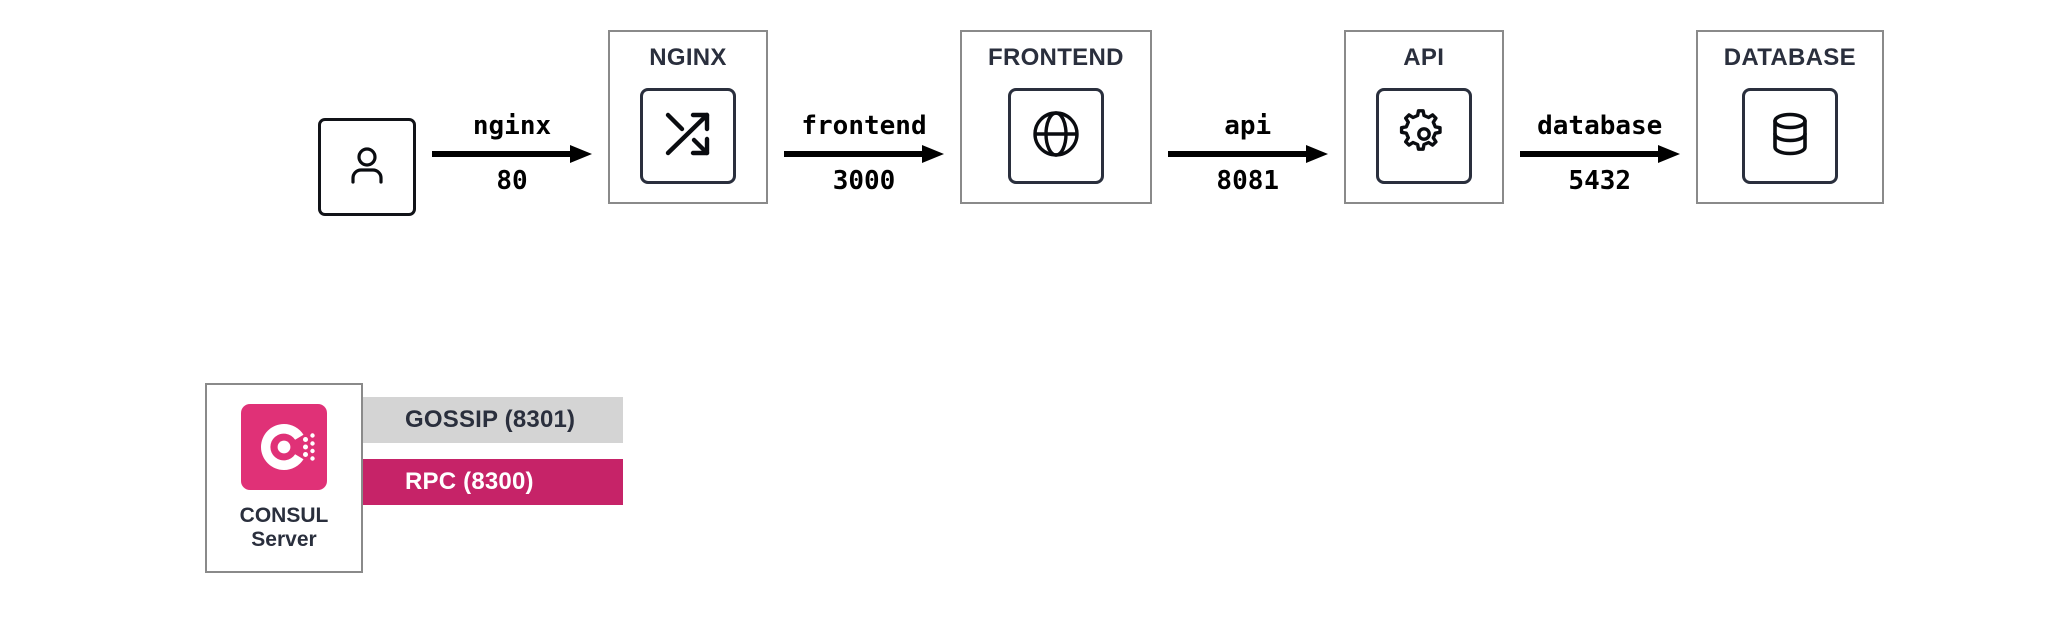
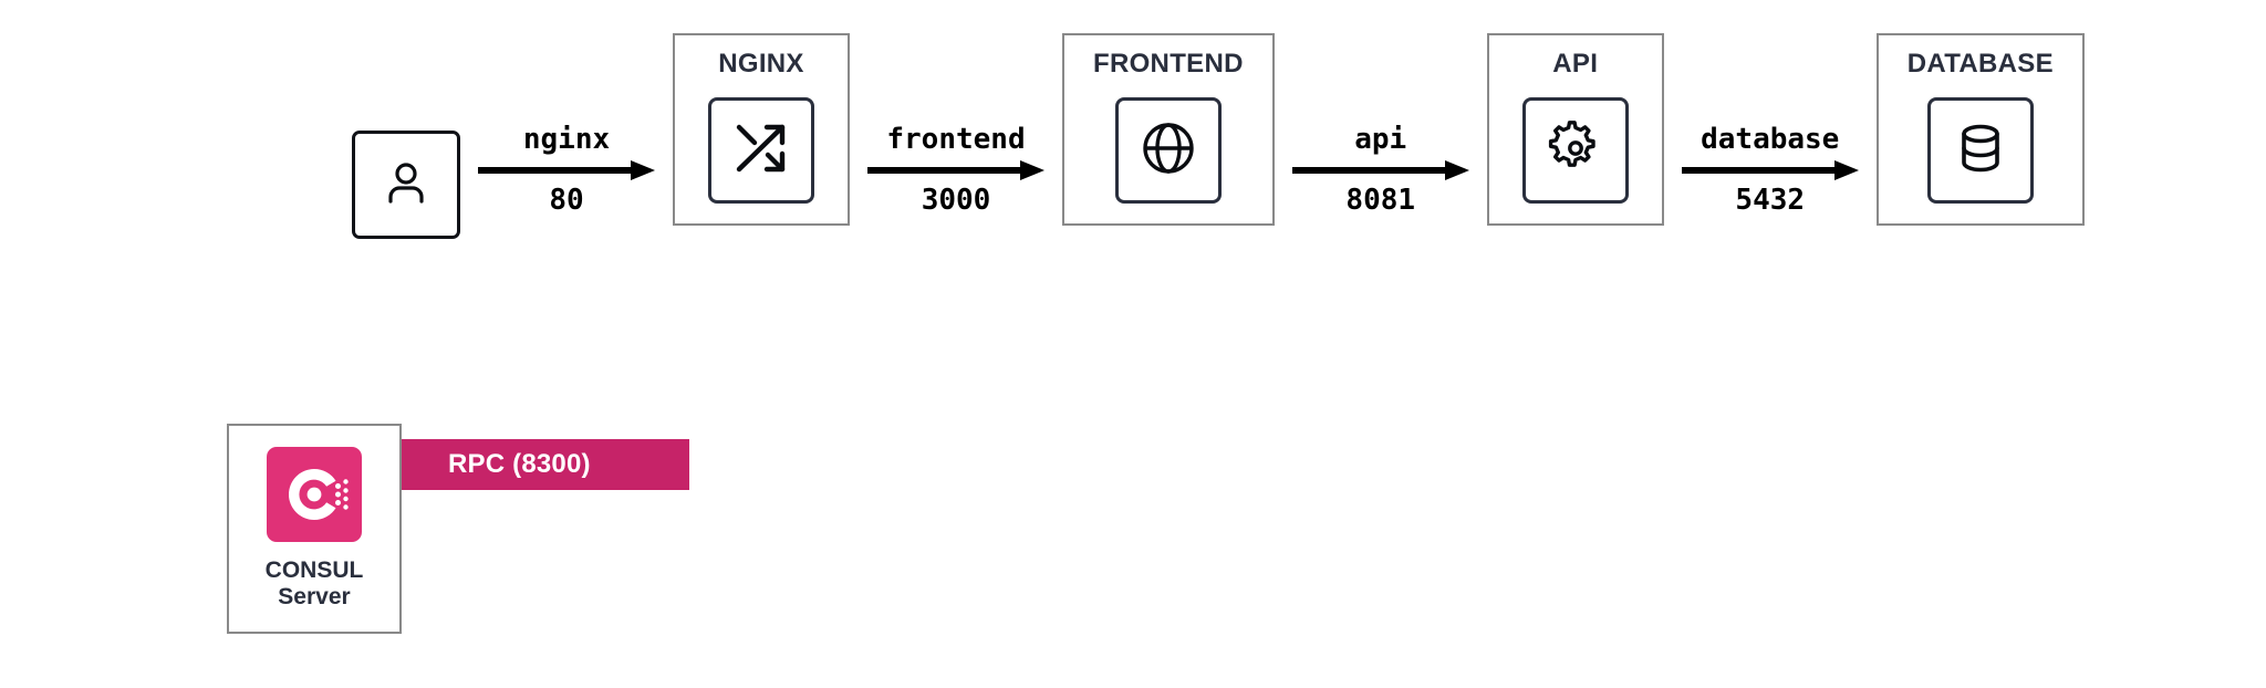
  nginx
  80
  NGINX
  frontend
  3000
  FRONTEND
  api
  8081
  API
  database
  5432
  DATABASE
  CONSUL
  Server
- GOSSIP (8301)
  RPC (8300)
